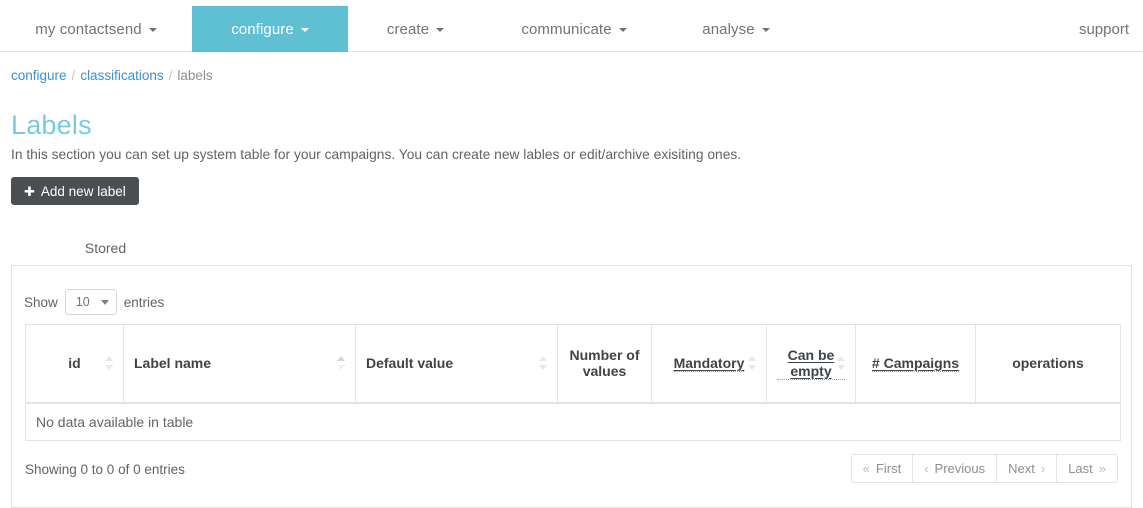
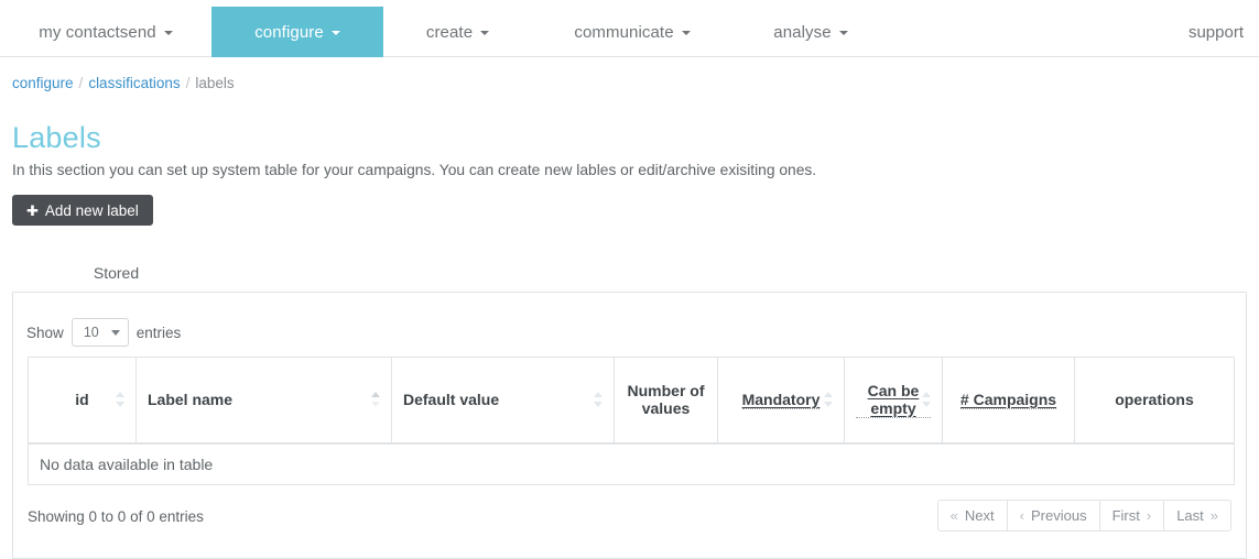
  my contactsend
  configure
  create
  communicate
  analyse
  support
  configure / classifications / labels
  Labels
  In this section you can set up system table for your campaigns. You can create new lables or edit/archive exisiting ones.
  ✚
  Add new label
  Stored
  Show
  10
  entries
  id	Label name	Default value	Number of values	Mandatory	Can be empty	# Campaigns	operations
  No data available in table
  Showing 0 to 0 of 0 entries
  «
- First
+ Next
  ‹
  Previous
- Next
+ First
  ›
  Last
  »
